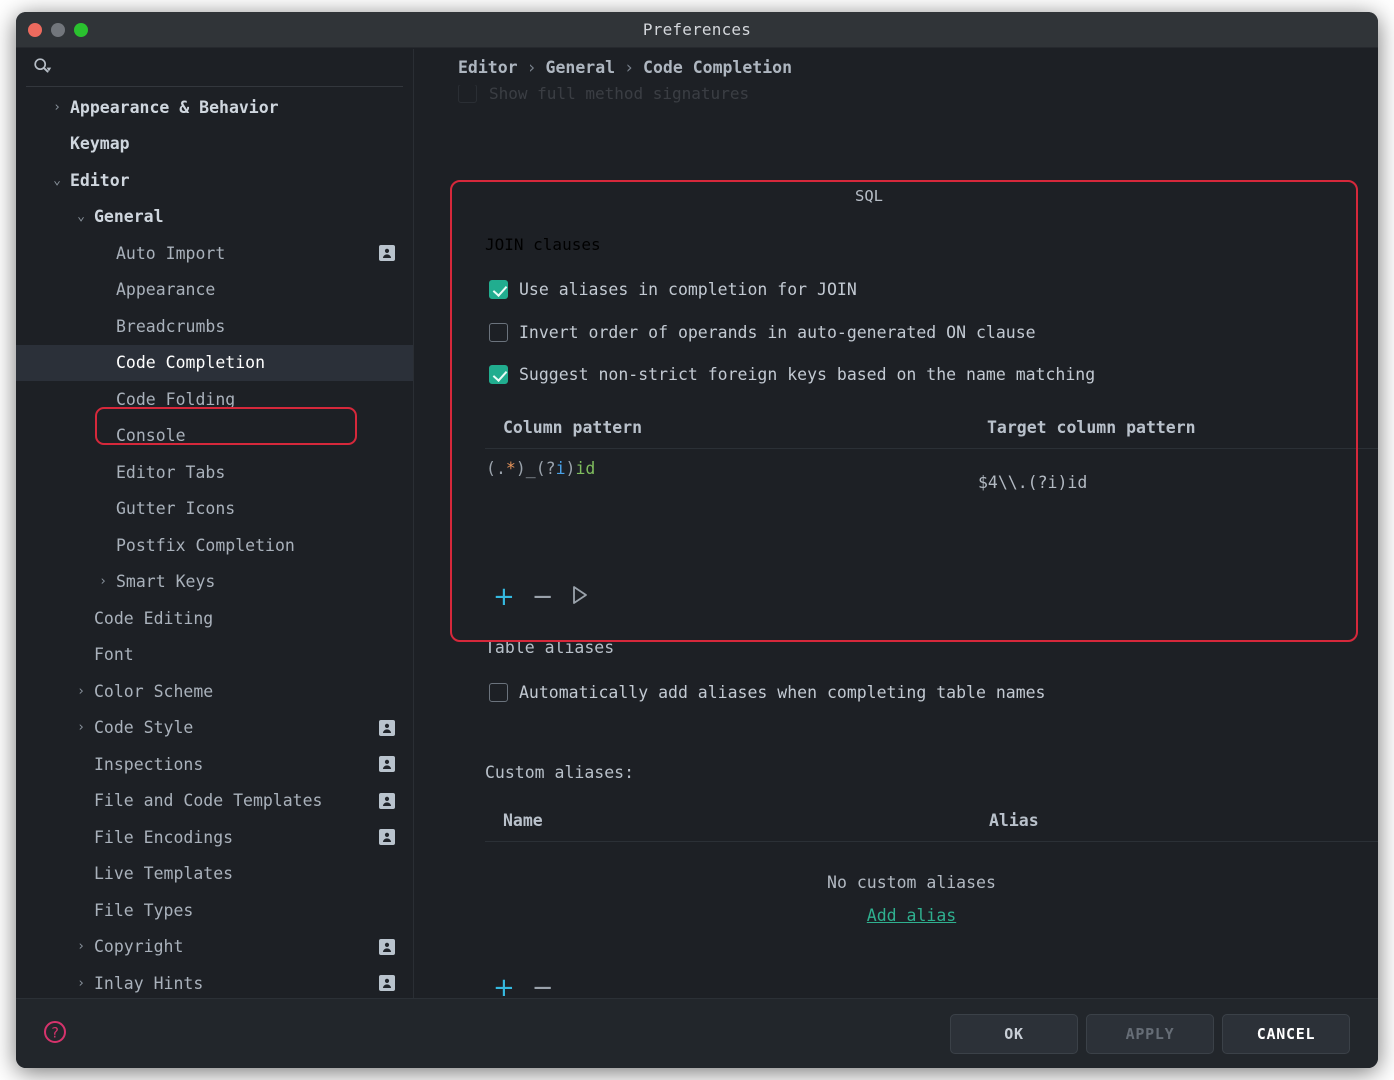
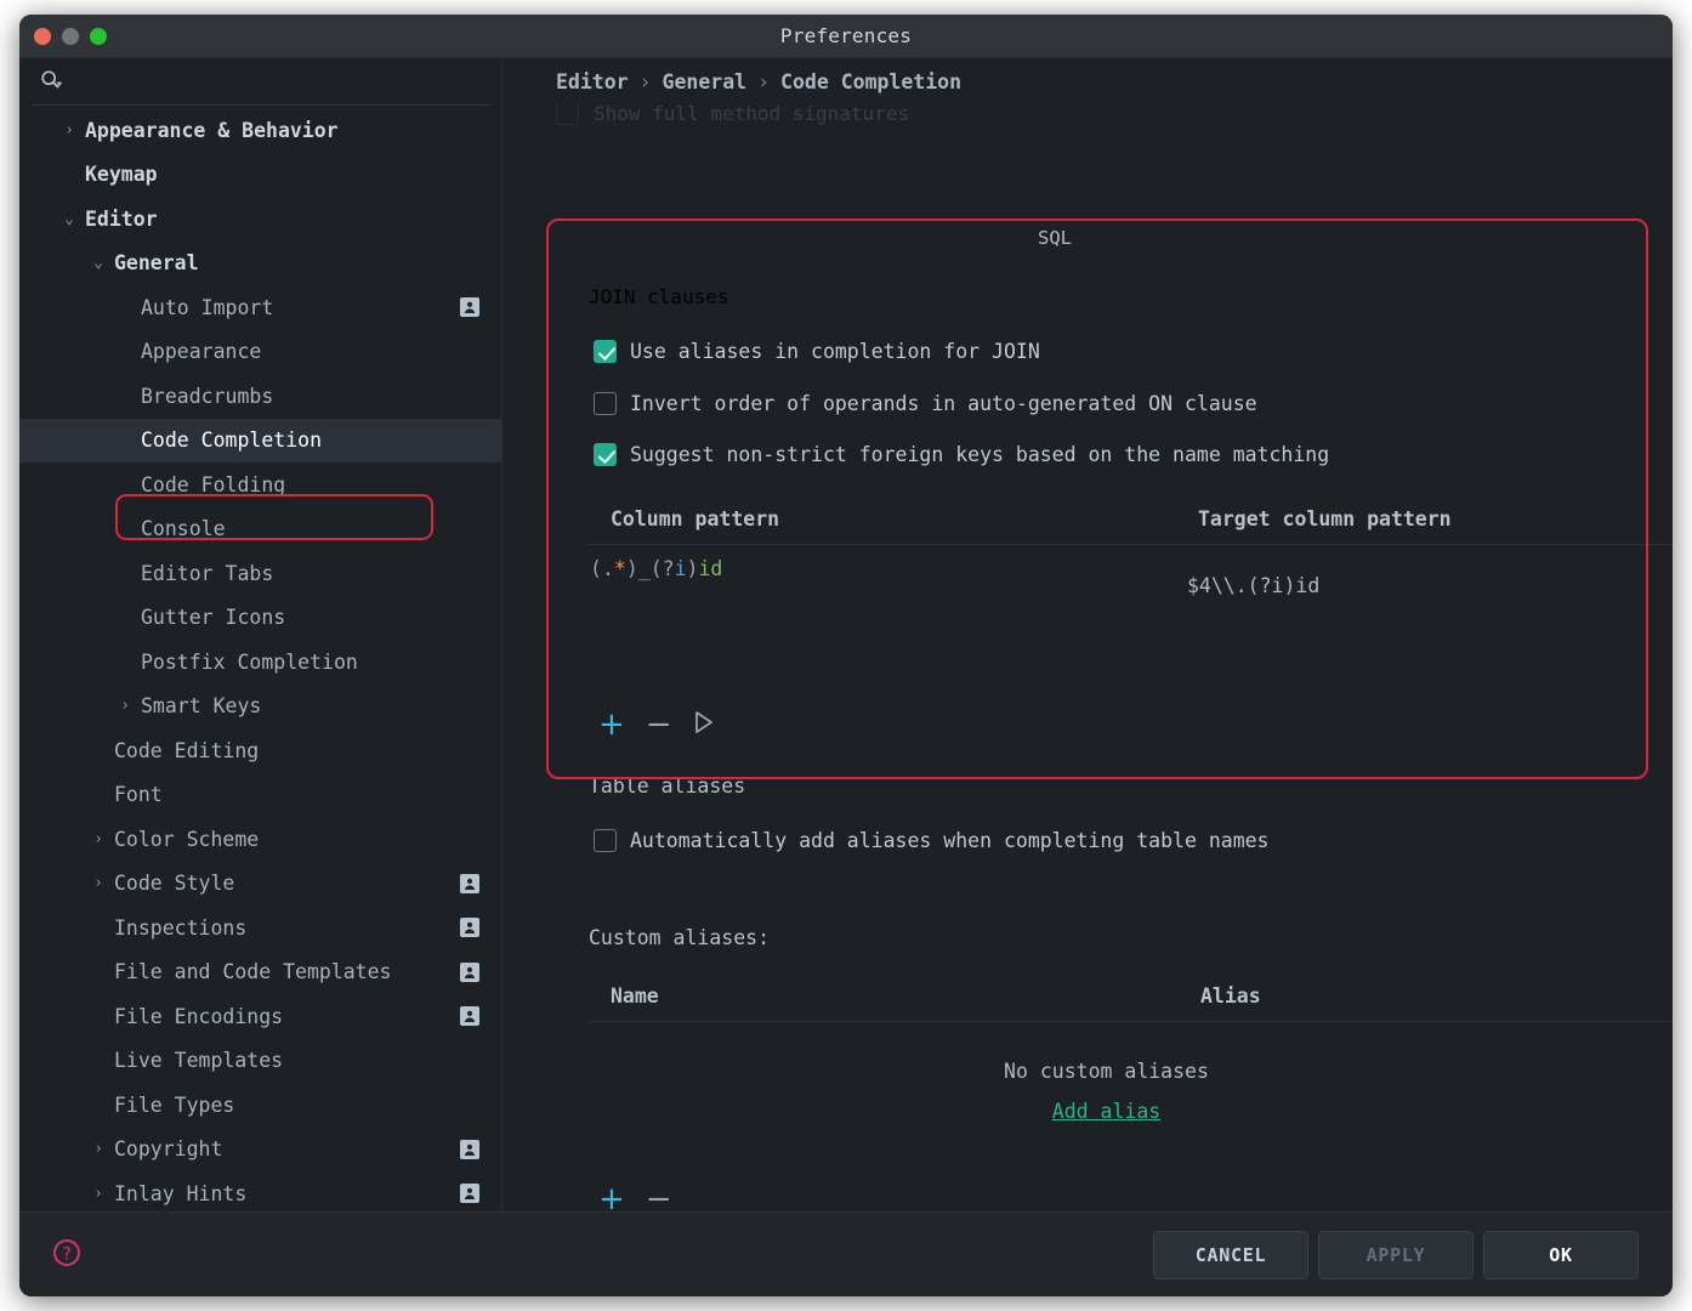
  Preferences
  ›
  Appearance & Behavior
  Keymap
  ⌄
  Editor
  ⌄
  General
  Auto Import
  Appearance
  Breadcrumbs
  Code Completion
  Code Folding
  Console
  Editor Tabs
  Gutter Icons
  Postfix Completion
  ›
  Smart Keys
  Code Editing
  Font
  ›
  Color Scheme
  ›
  Code Style
  Inspections
  File and Code Templates
  File Encodings
  Live Templates
  File Types
  ›
  Copyright
  ›
  Inlay Hints
  Show full method signatures
  SQL
  JOIN clauses
  Use aliases in completion for JOIN
  Invert order of operands in auto-generated ON clause
  Suggest non-strict foreign keys based on the name matching
  Column pattern
  Target column pattern
  (.*)_(?i)id
  $4\\.(?i)id
  +
  −
  Table aliases
  Automatically add aliases when completing table names
  Custom aliases:
  Name
  Alias
  No custom aliases
  Add alias
  +
  −
  Editor
  ›
  General
  ›
  Code Completion
  ?
- OK
+ CANCEL
  APPLY
- CANCEL
+ OK
